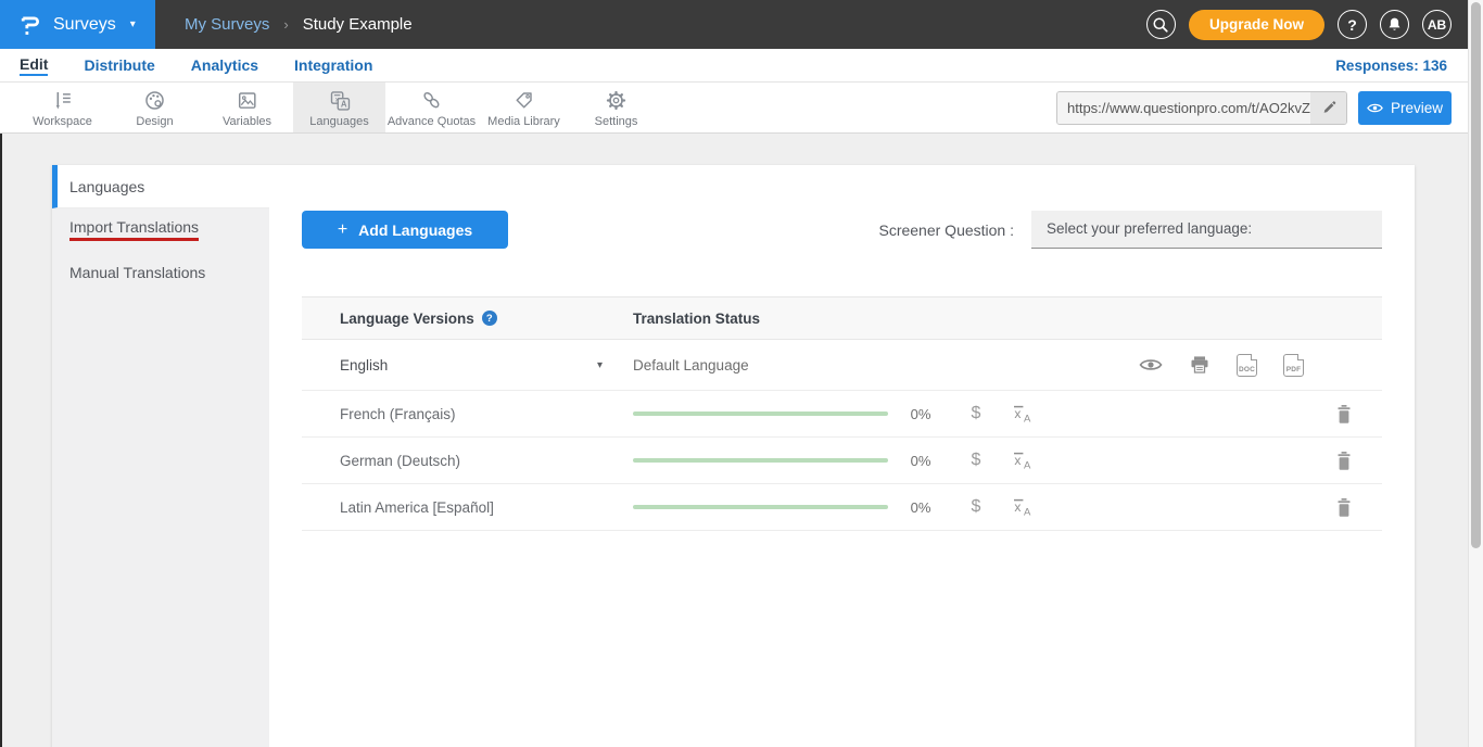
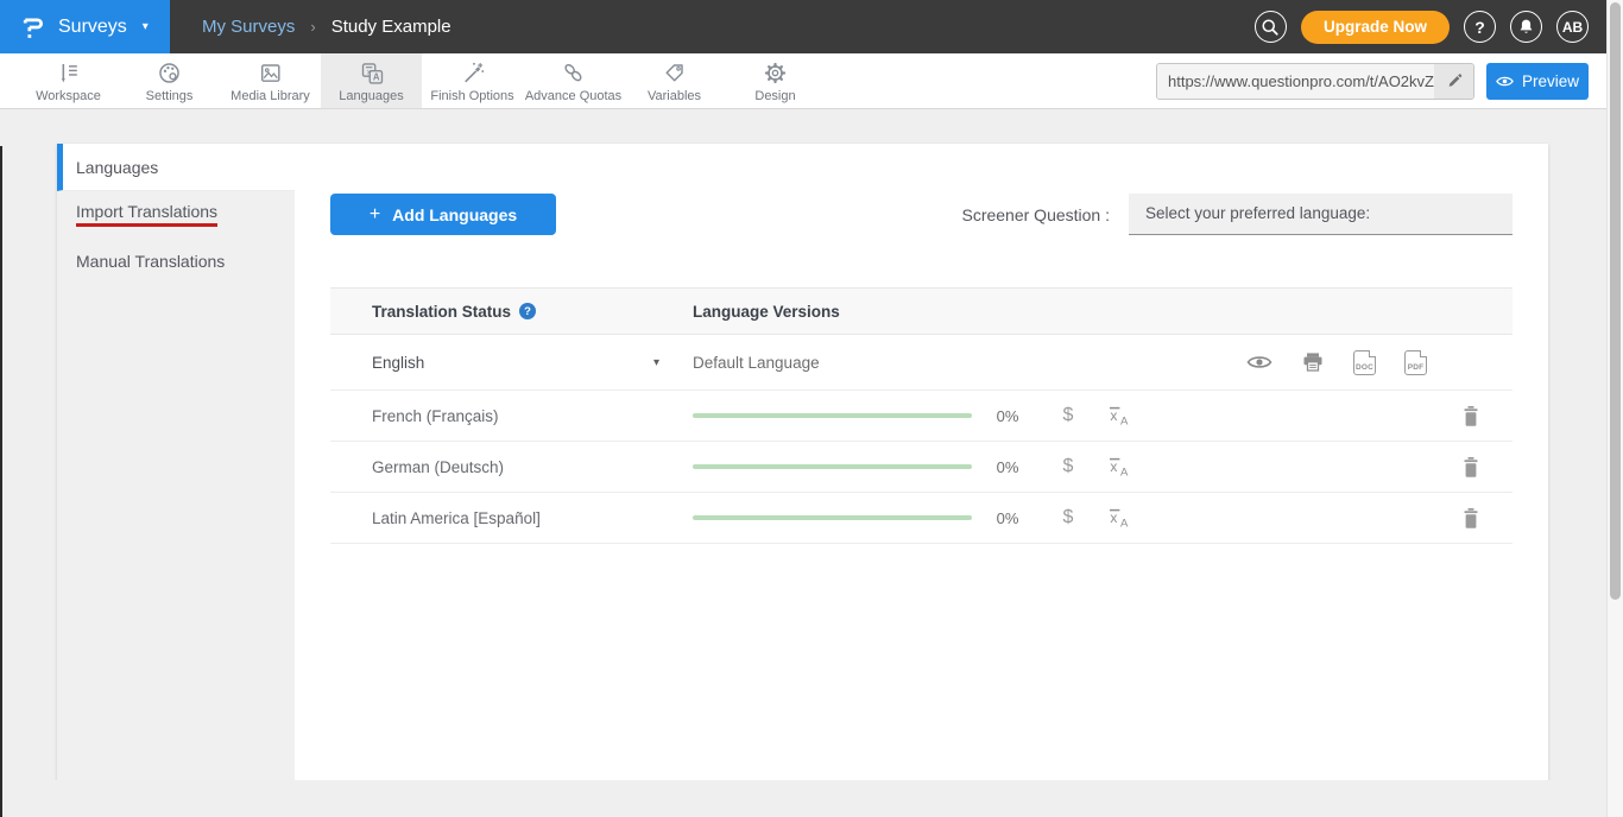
  Surveys
  ▾
  My Surveys
  ›
  Study Example
  Upgrade Now
  ?
  AB
- Edit
- Distribute
- Analytics
- Integration
- Responses: 136
  Workspace
- Design
+ Settings
- Variables
+ Media Library
  A
  Languages
+ Finish Options
  Advance Quotas
- Media Library
+ Variables
- Settings
+ Design
  https://www.questionpro.com/t/AO2kvZ
  Preview
  Languages
  Import Translations
  Manual Translations
  +
  Add Languages
  Screener Question :
  Select your preferred language:
- Language Versions
+ Translation Status
  ?
- Translation Status
+ Language Versions
  English
  ▾
  Default Language
  French (Français)
  0%
  $
  x
  A
  German (Deutsch)
  0%
  $
  x
  A
  Latin America [Español]
  0%
  $
  x
  A
